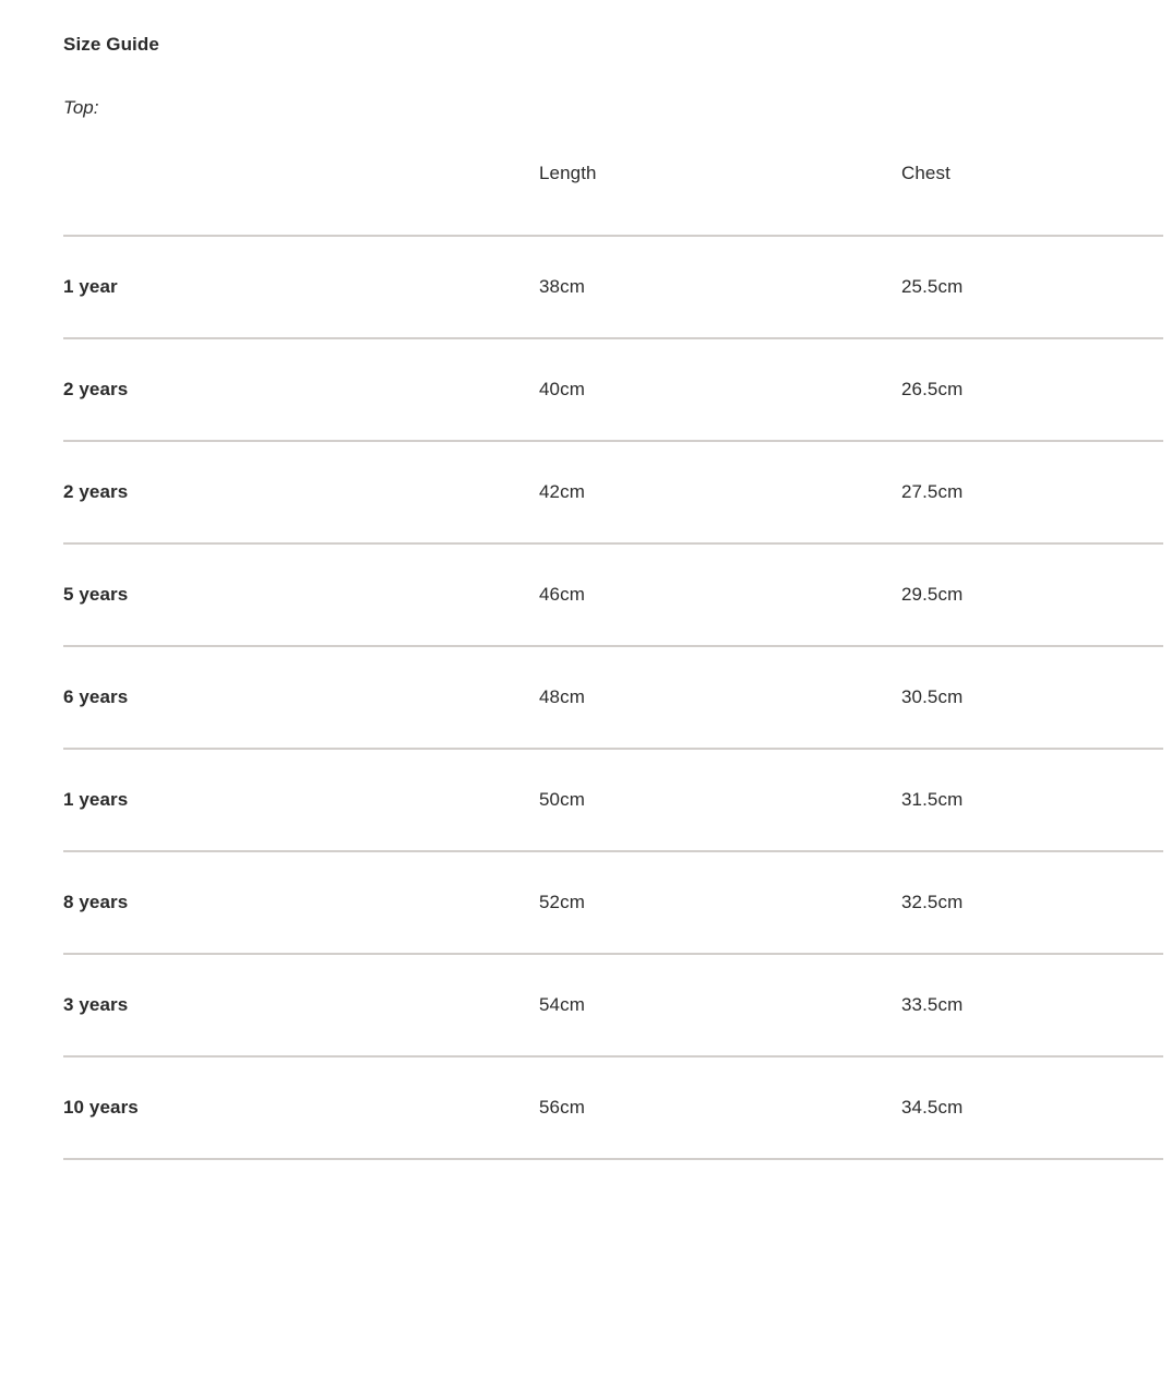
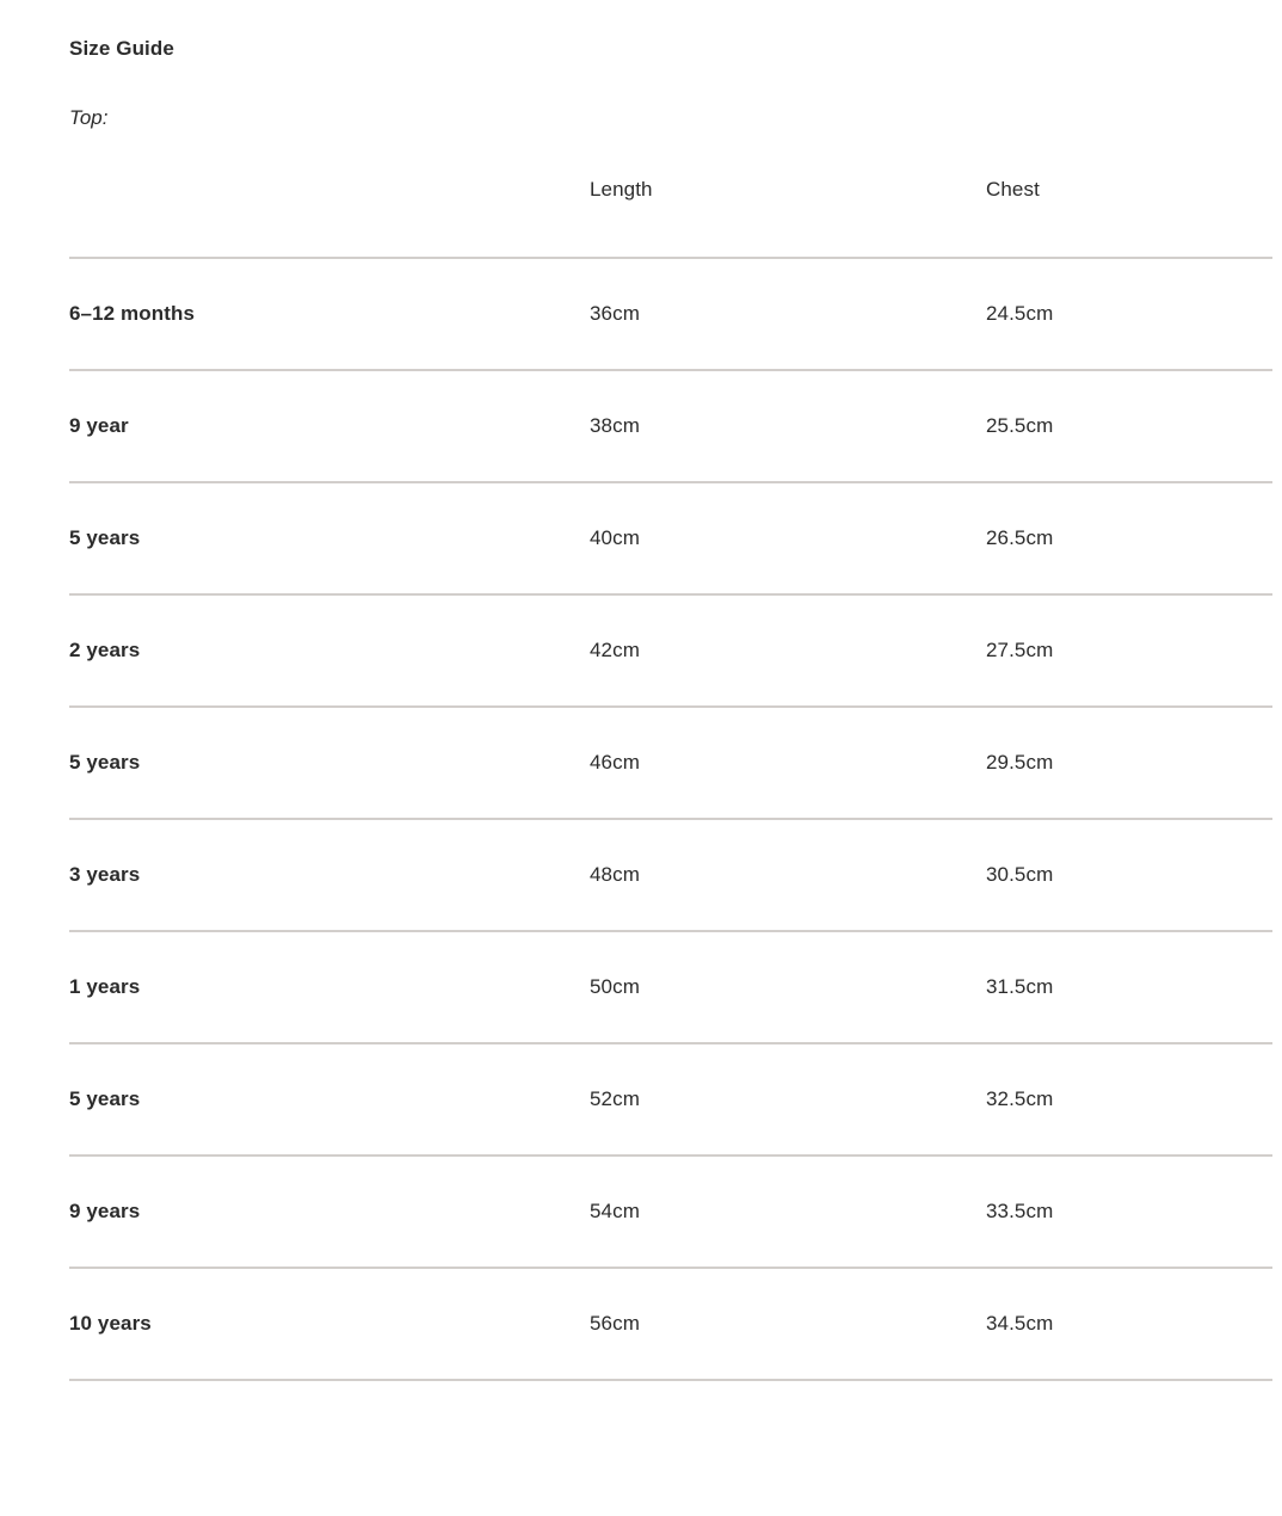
  Size Guide
  Top:
  	Length	Chest
+ 6–12 months	36cm	24.5cm
- 1 year	38cm	25.5cm
+ 9 year	38cm	25.5cm
- 2 years	40cm	26.5cm
+ 5 years	40cm	26.5cm
  2 years	42cm	27.5cm
  5 years	46cm	29.5cm
- 6 years	48cm	30.5cm
+ 3 years	48cm	30.5cm
  1 years	50cm	31.5cm
- 8 years	52cm	32.5cm
+ 5 years	52cm	32.5cm
- 3 years	54cm	33.5cm
+ 9 years	54cm	33.5cm
  10 years	56cm	34.5cm
